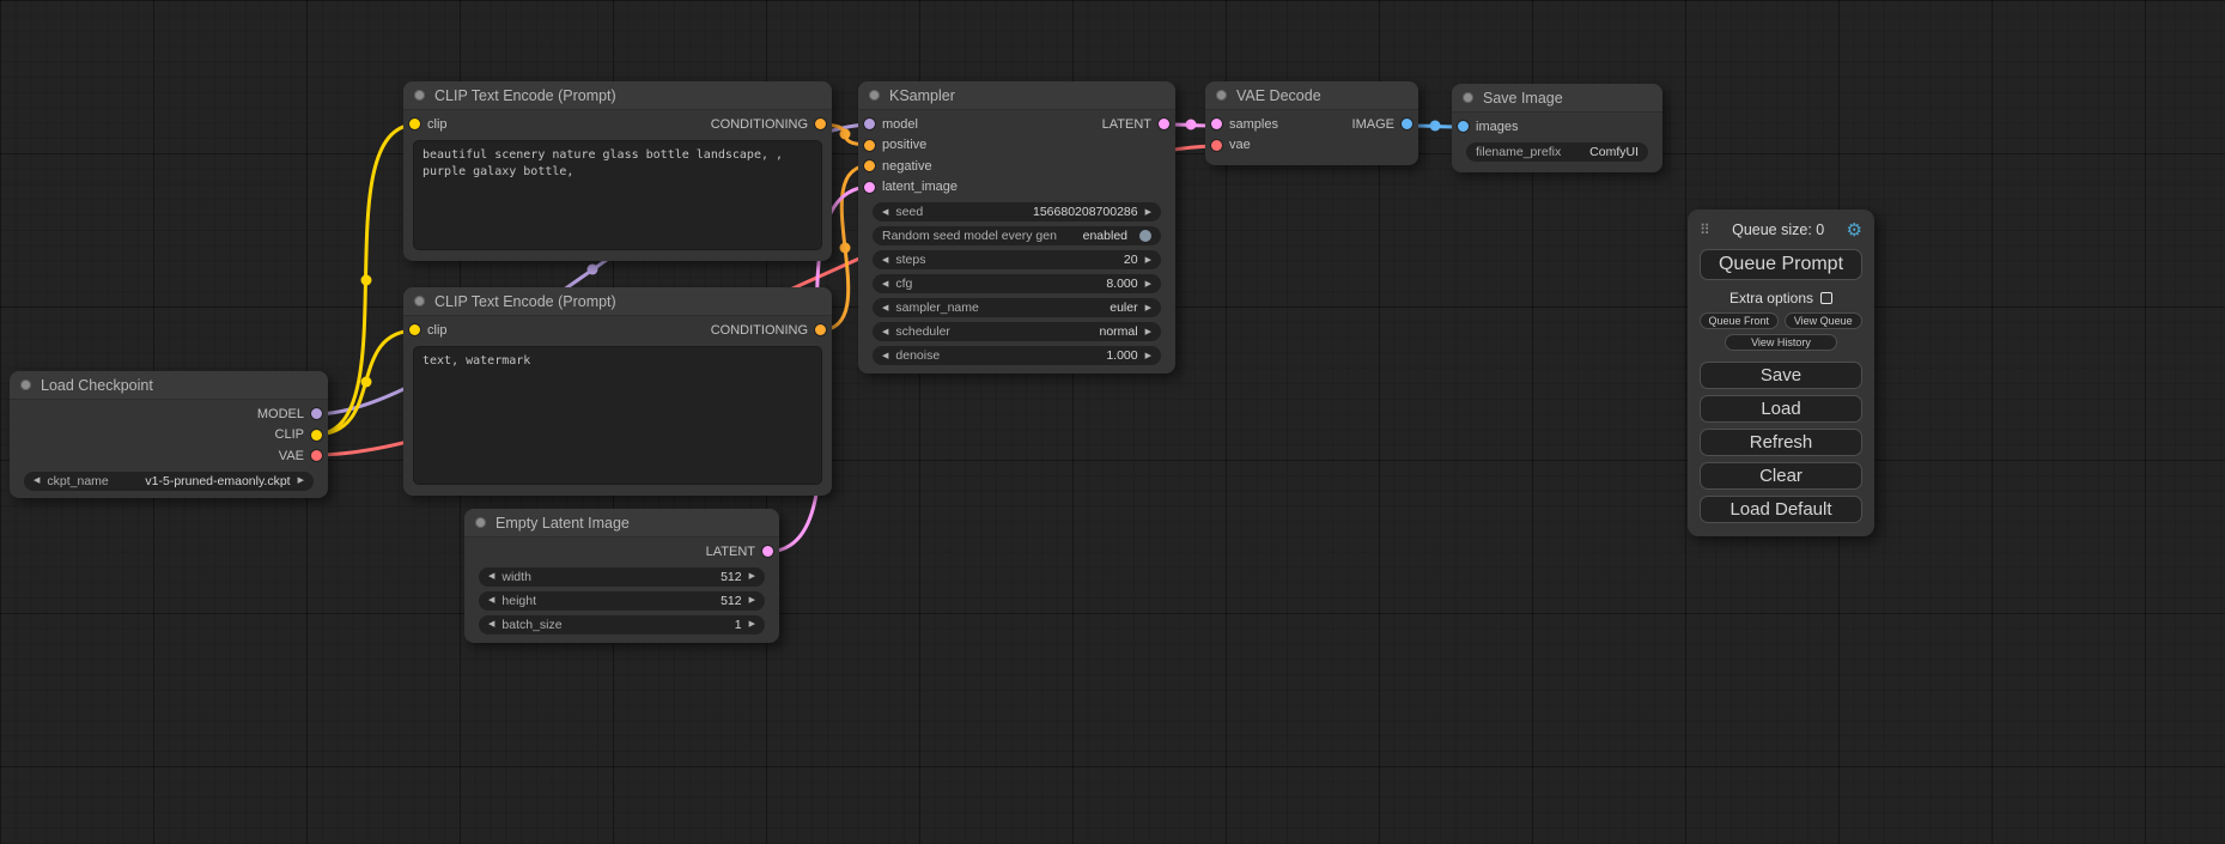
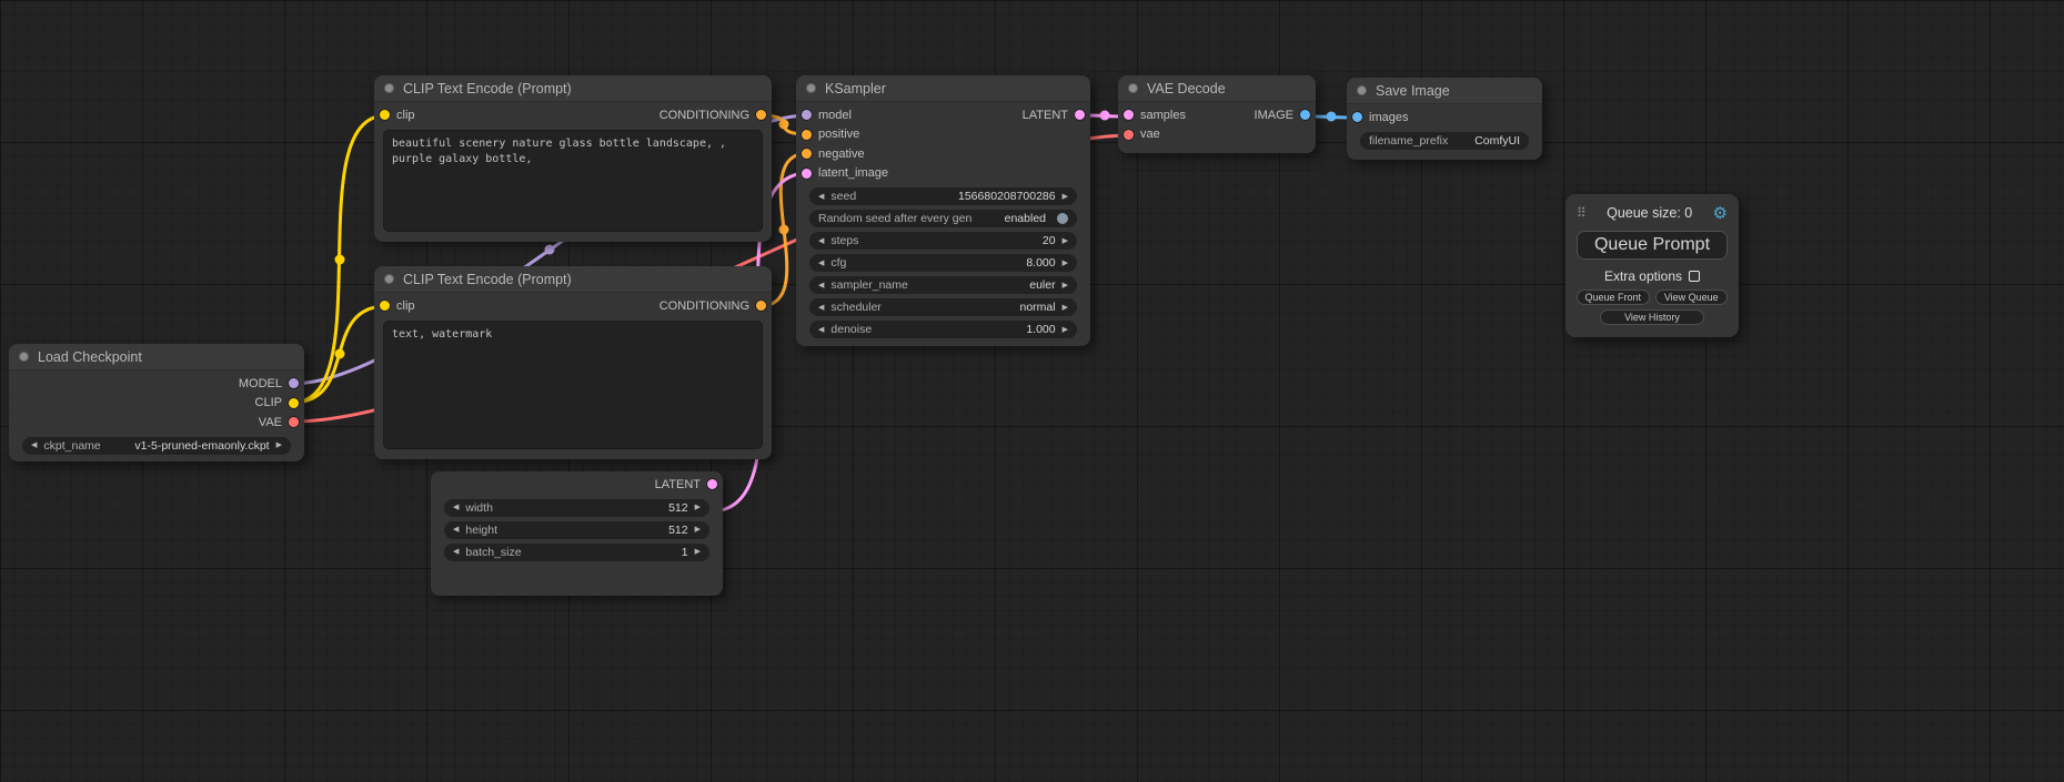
  Load Checkpoint
  MODEL
  CLIP
  VAE
  ckpt_name
  v1-5-pruned-emaonly.ckpt
  CLIP Text Encode (Prompt)
  clip
  CONDITIONING
  beautiful scenery nature glass bottle landscape, , purple galaxy bottle,
  CLIP Text Encode (Prompt)
  clip
  CONDITIONING
  text, watermark
- Empty Latent Image
  LATENT
  width
  512
  height
  512
  batch_size
  1
  KSampler
  model
  LATENT
  positive
  negative
  latent_image
  seed
  156680208700286
- Random seed model every gen
+ Random seed after every gen
  enabled
  steps
  20
  cfg
  8.000
  sampler_name
  euler
  scheduler
  normal
  denoise
  1.000
  VAE Decode
  samples
  IMAGE
  vae
  Save Image
  images
  filename_prefix
  ComfyUI
  ⠿
  Queue size: 0
  ⚙
  Queue Prompt
  Extra options
  Queue Front
  View Queue
  View History
- Save
- Load
- Refresh
- Clear
- Load Default
